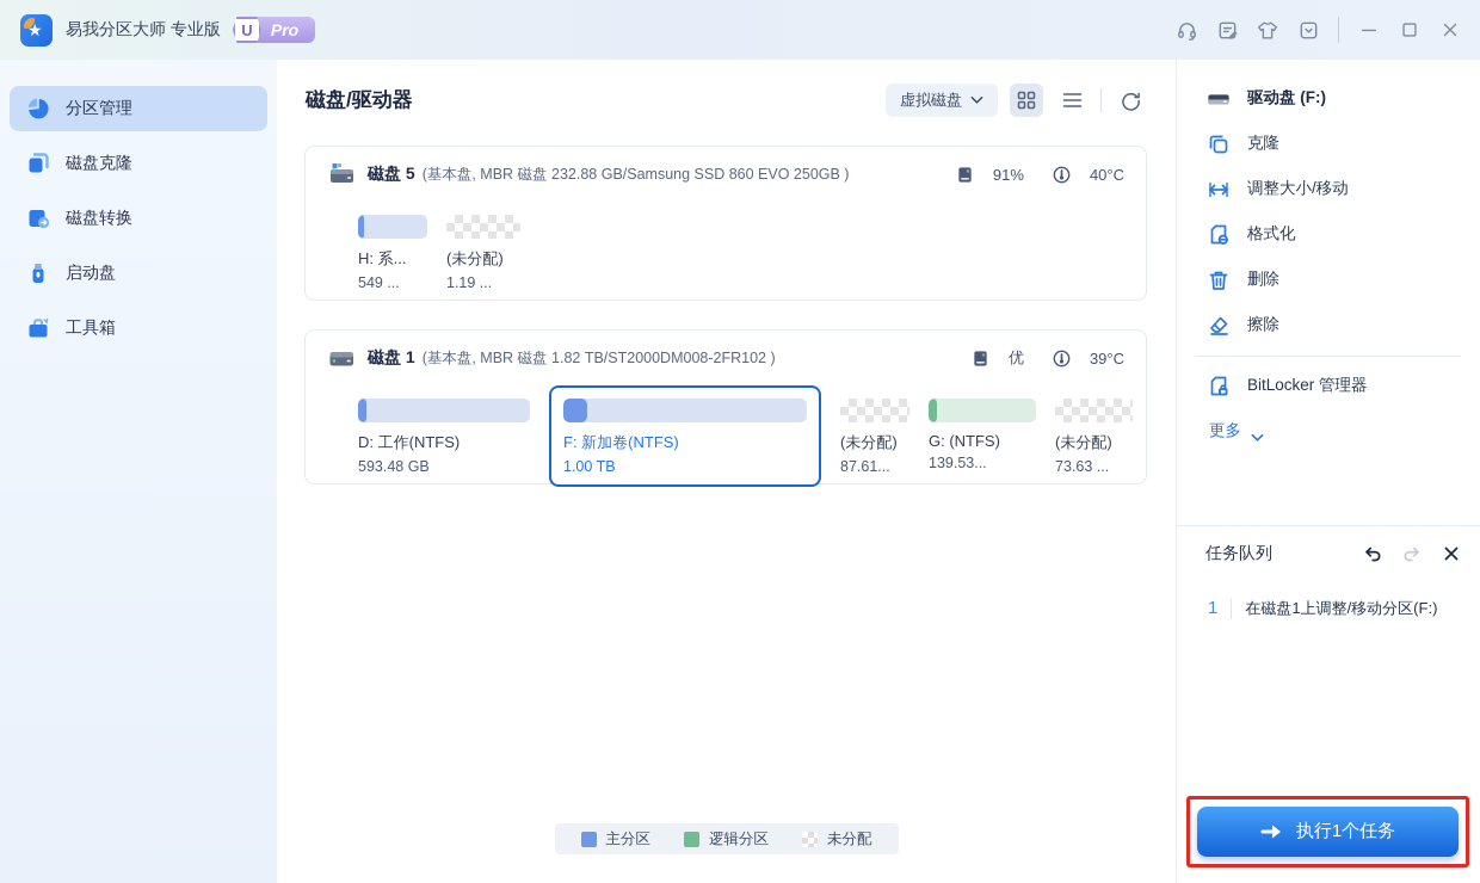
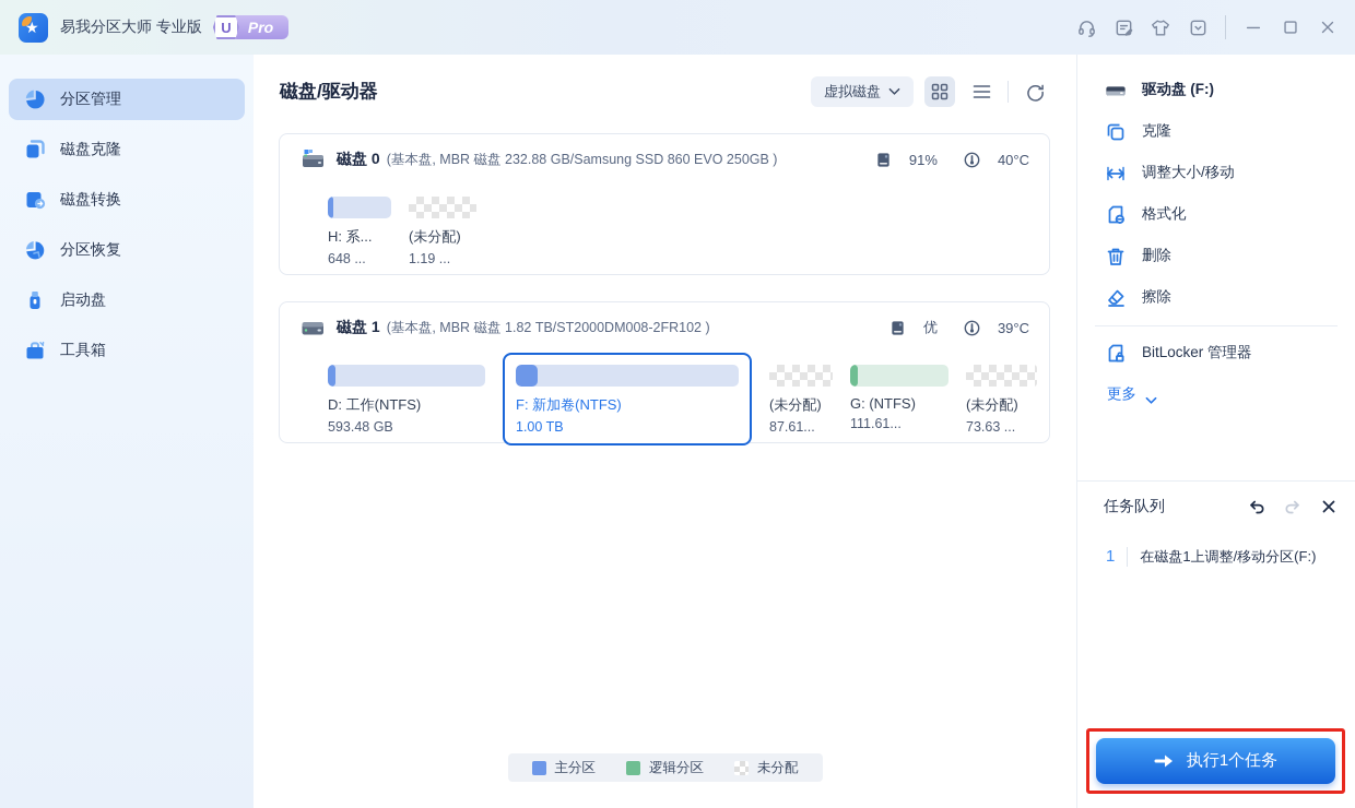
  ★
  易我分区大师 专业版
  U
  Pro
  分区管理
  磁盘克隆
  磁盘转换
+ 分区恢复
  启动盘
  工具箱
  磁盘/驱动器
  虚拟磁盘
- 磁盘 5
+ 磁盘 0
  (基本盘, MBR 磁盘 232.88 GB/Samsung SSD 860 EVO 250GB )
  91%
  40°C
  H: 系...
- 549 ...
+ 648 ...
  (未分配)
  1.19 ...
  磁盘 1
  (基本盘, MBR 磁盘 1.82 TB/ST2000DM008-2FR102 )
  优
  39°C
  D: 工作(NTFS)
  593.48 GB
  F: 新加卷(NTFS)
  1.00 TB
  (未分配)
  87.61...
  G: (NTFS)
- 139.53...
+ 111.61...
  (未分配)
  73.63 ...
  主分区
  逻辑分区
  未分配
  驱动盘 (F:)
  克隆
  调整大小/移动
  格式化
  删除
  擦除
  BitLocker 管理器
  更多
  任务队列
  1
  在磁盘1上调整/移动分区(F:)
  执行1个任务
